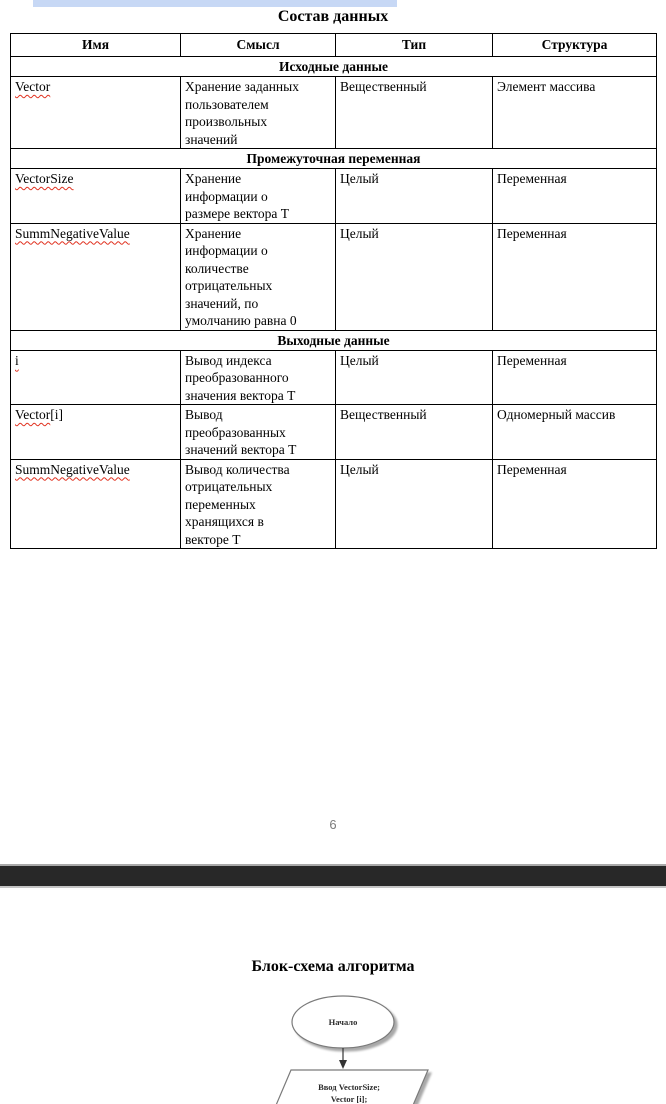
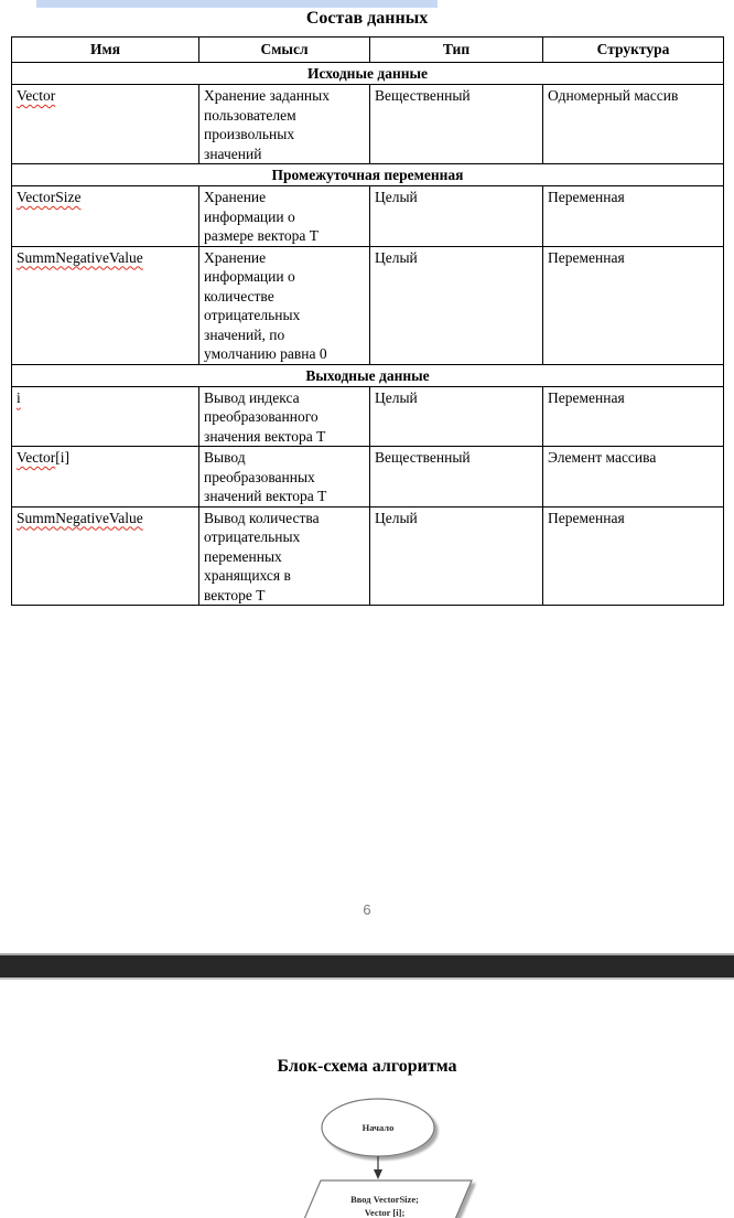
  Состав данных
  Имя	Смысл	Тип	Структура
  Исходные данные
- Vector	Хранение заданных пользователем произвольных значений	Вещественный	Элемент массива
+ Vector	Хранение заданных пользователем произвольных значений	Вещественный	Одномерный массив
  Промежуточная переменная
  VectorSize	Хранение информации о размере вектора T	Целый	Переменная
  SummNegativeValue	Хранение информации о количестве отрицательных значений, по умолчанию равна 0	Целый	Переменная
  Выходные данные
  i	Вывод индекса преобразованного значения вектора T	Целый	Переменная
- Vector[i]	Вывод преобразованных значений вектора T	Вещественный	Одномерный массив
+ Vector[i]	Вывод преобразованных значений вектора T	Вещественный	Элемент массива
  SummNegativeValue	Вывод количества отрицательных переменных хранящихся в векторе T	Целый	Переменная
  6
  Блок-схема алгоритма
  Начало
  Ввод VectorSize;
  Vector [i];
